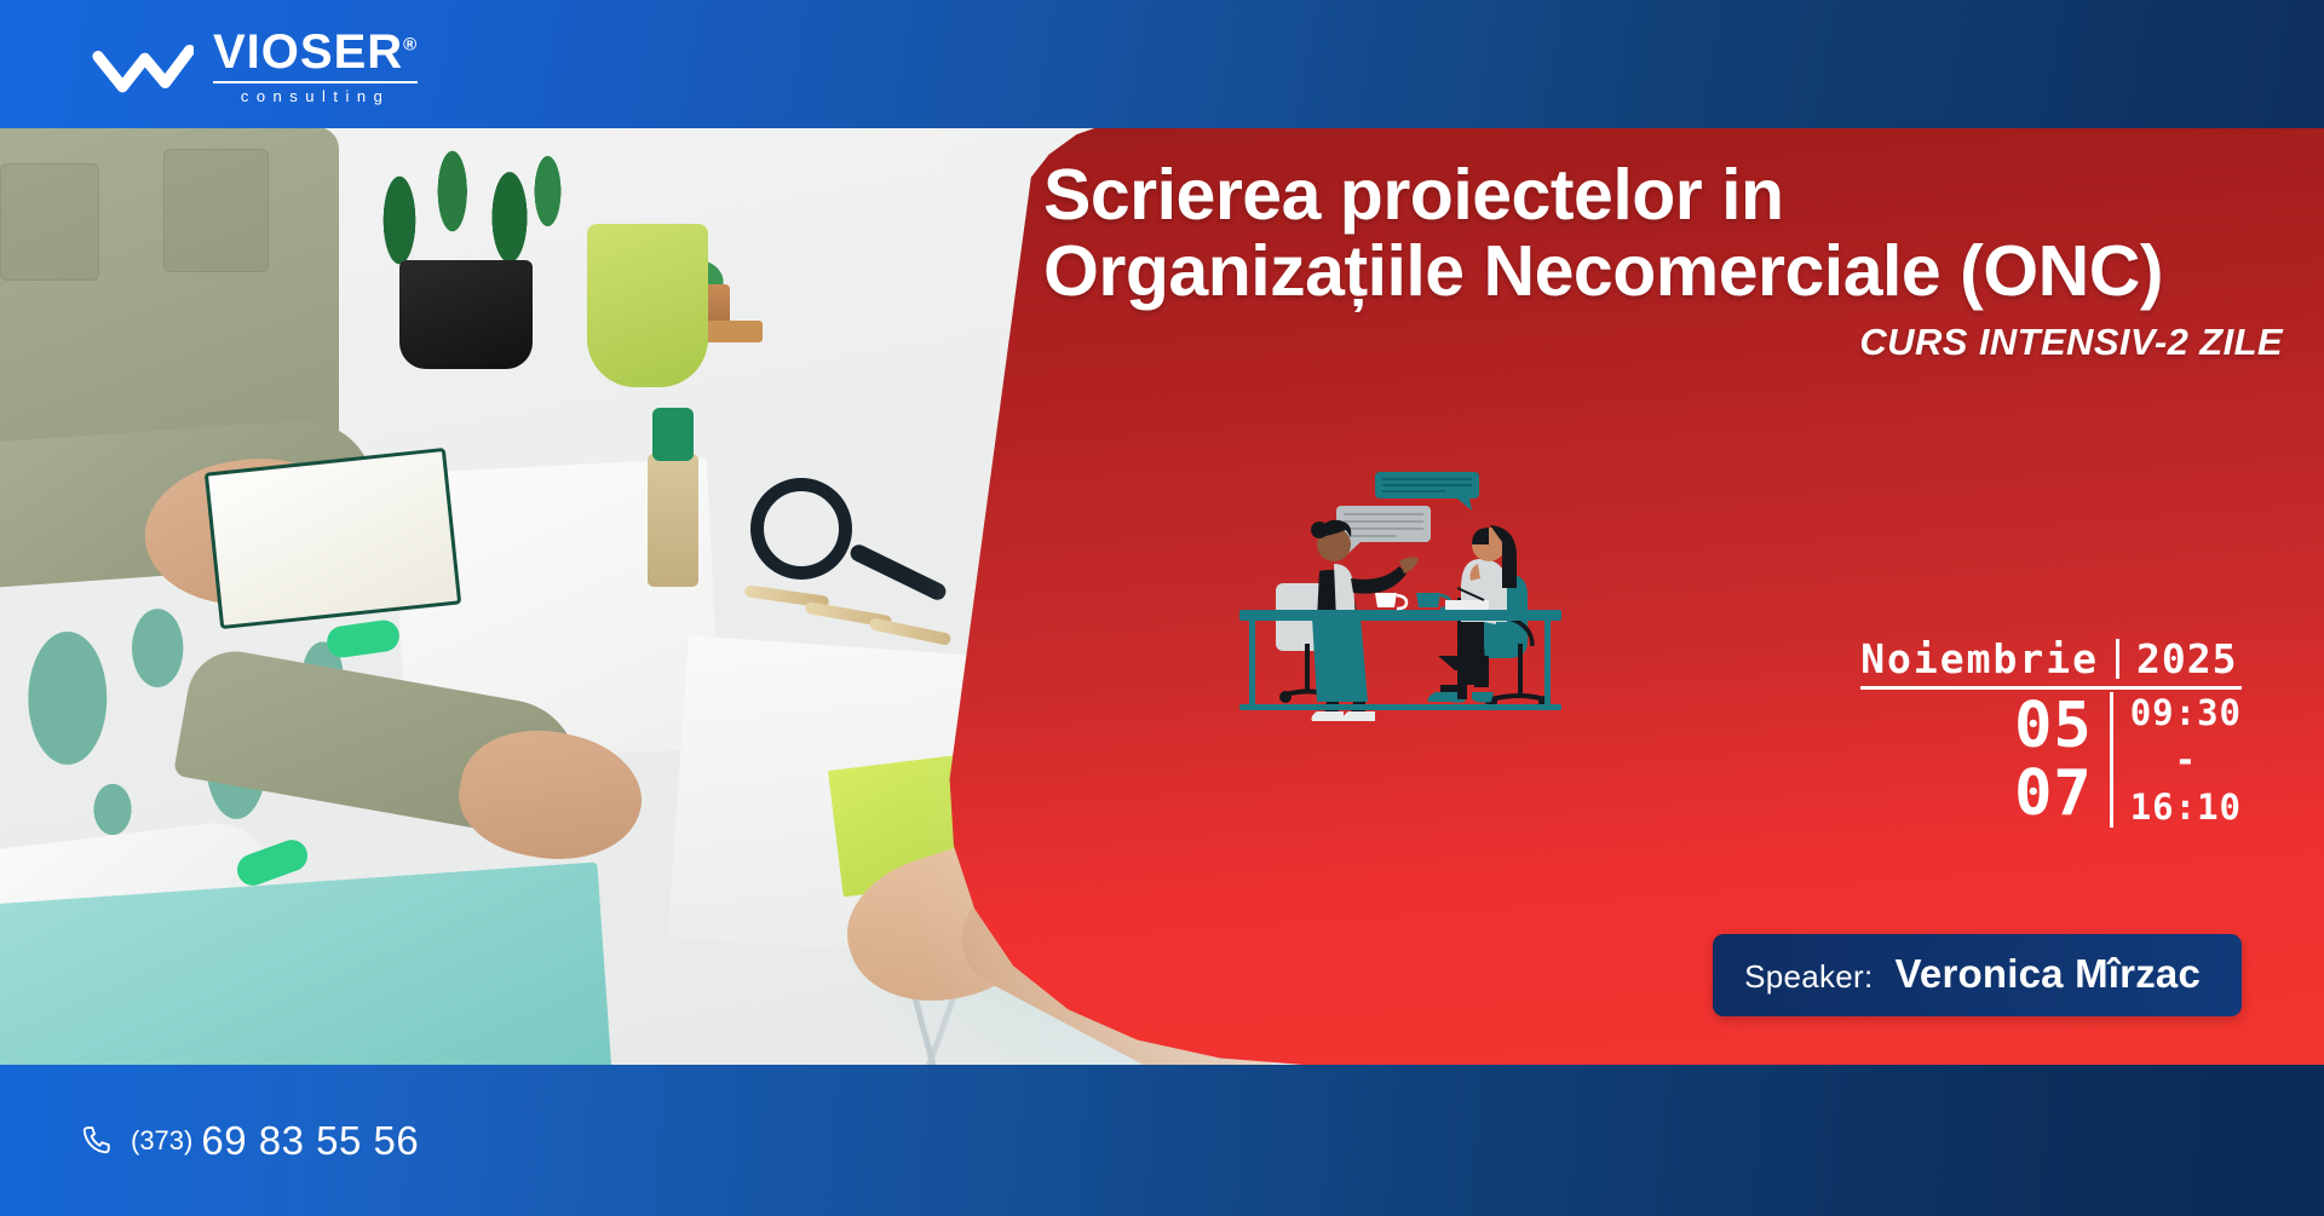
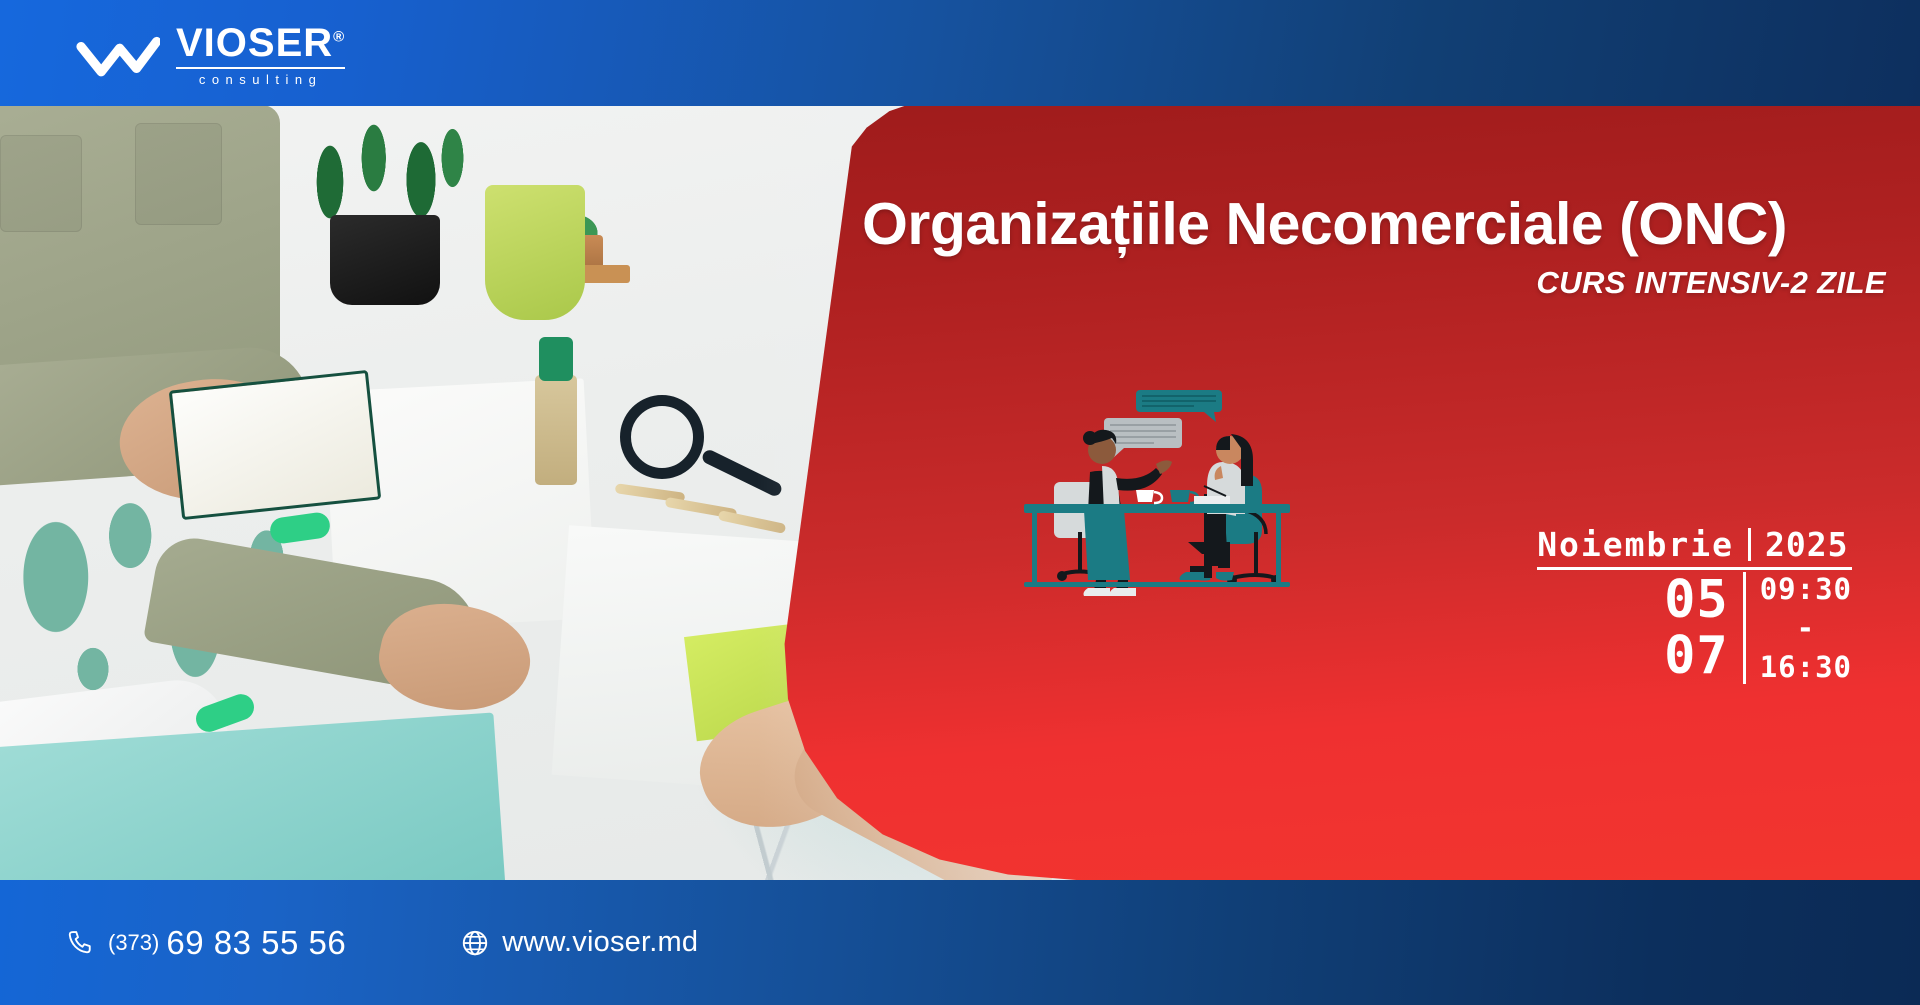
  VIOSER®
  consulting
- Scrierea proiectelor in
  Organizațiile Necomerciale (ONC)
  CURS INTENSIV-2 ZILE
  Noiembrie
  2025
  05
  07
  09:30
  -
- 16:10
+ 16:30
- Speaker:
- Veronica Mîrzac
  (373)
  69 83 55 56
+ www.vioser.md
